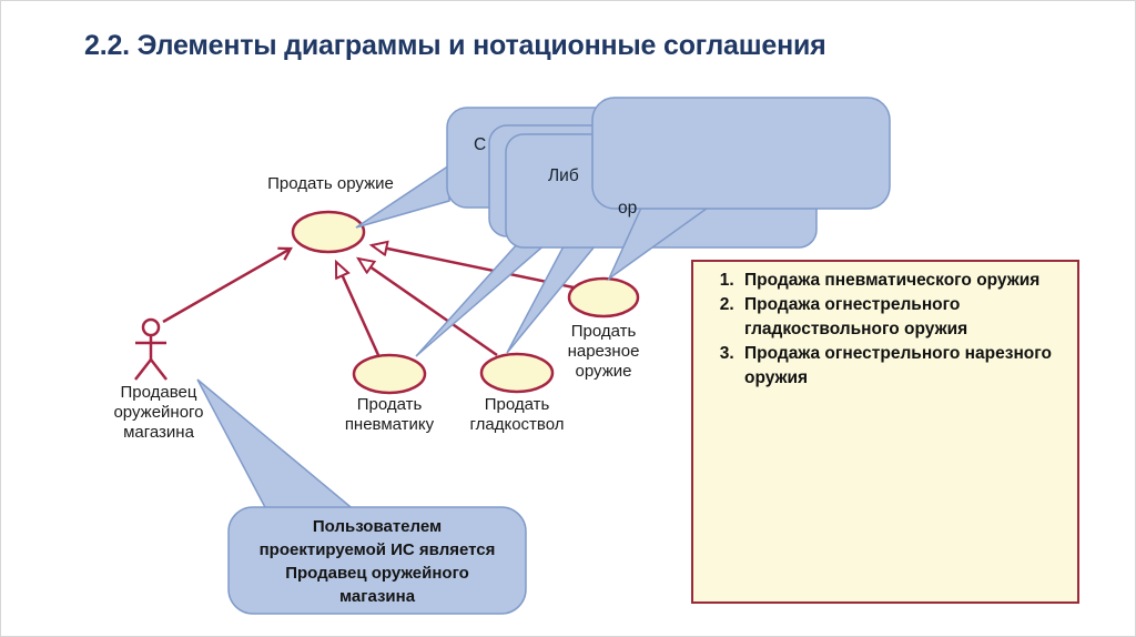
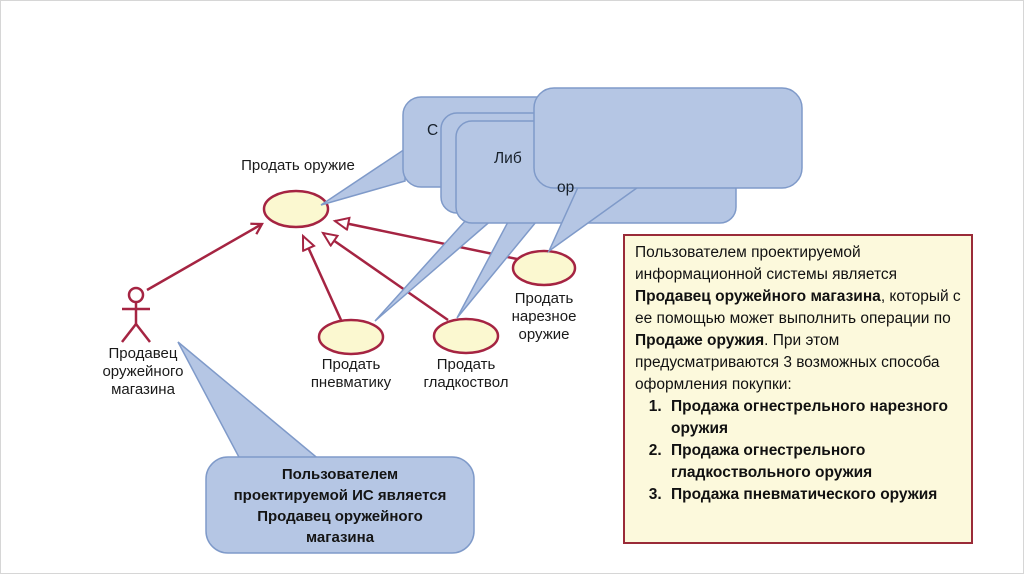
- 2.2. Элементы диаграммы и нотационные соглашения
  Продать оружие
  Продавец
  оружейного
  магазина
  Продать
  пневматику
  Продать
  гладкоствол
  Продать
  нарезное
  оружие
  С
  Либ
  ор
  Пользователем
  проектируемой ИС является
  Продавец оружейного
  магазина
+ Пользователем проектируемой информационной системы является Продавец оружейного магазина, который с ее помощью может выполнить операции по Продаже оружия. При этом предусматриваются 3 возможных способа оформления покупки:
- Продажа пневматического оружия
+ Продажа огнестрельного нарезного оружия
  Продажа огнестрельного гладкоствольного оружия
- Продажа огнестрельного нарезного оружия
+ Продажа пневматического оружия
